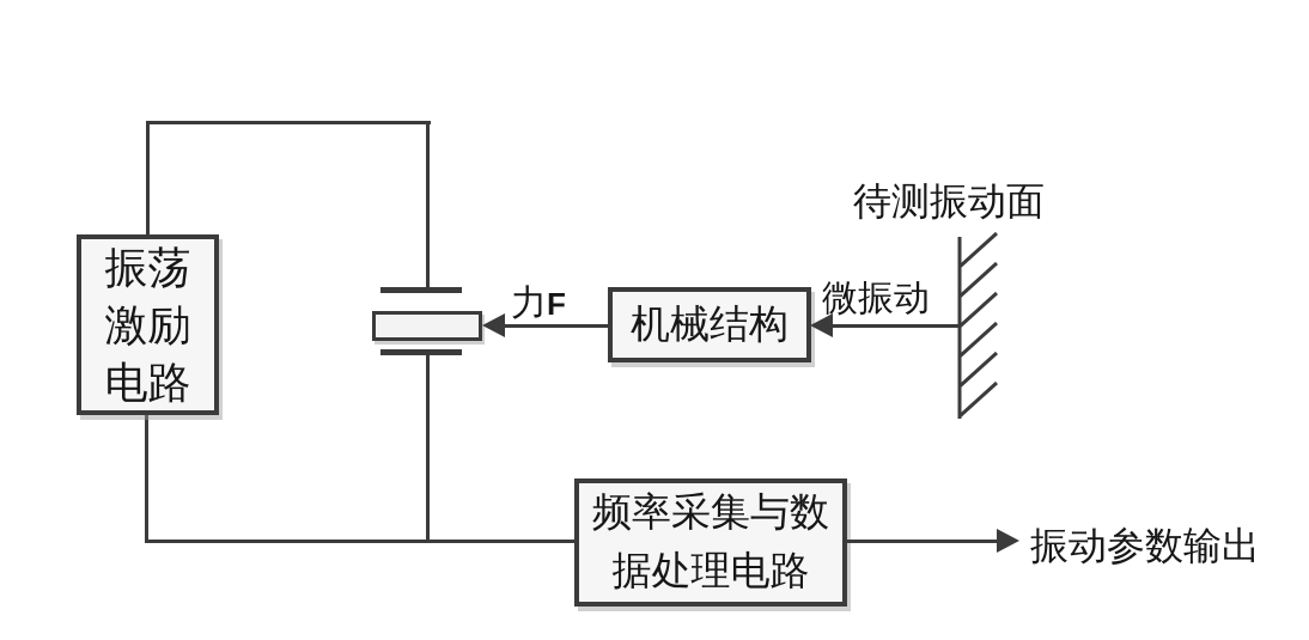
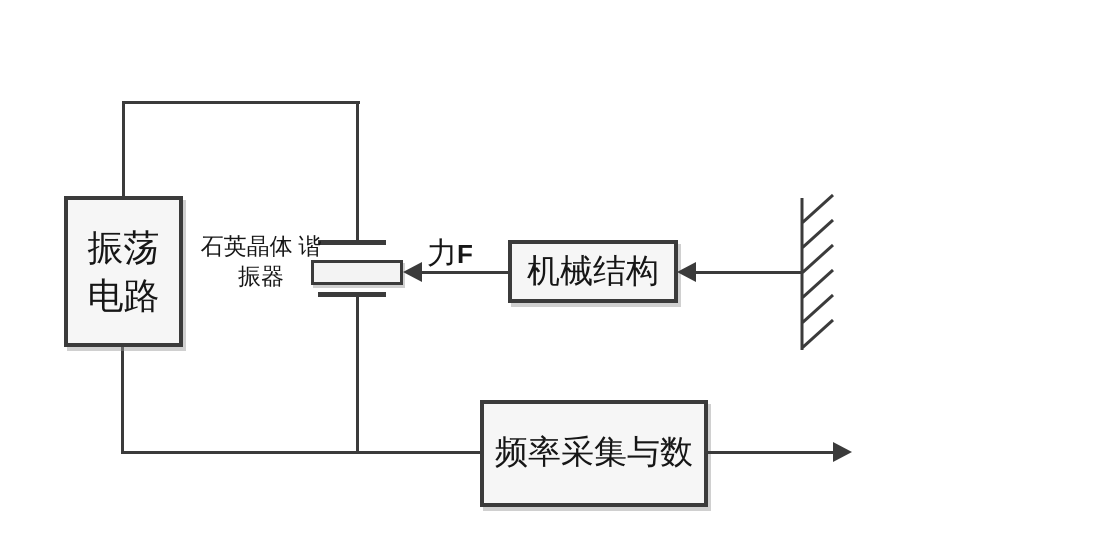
+ 石英晶体 谐振器
  力F
  振荡
- 激励
  电路
  机械结构
  频率采集与数
- 据处理电路
- 微振动
- 待测振动面
- 振动参数输出
